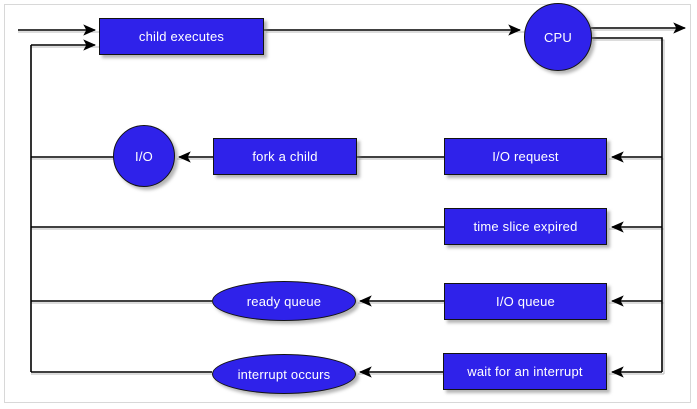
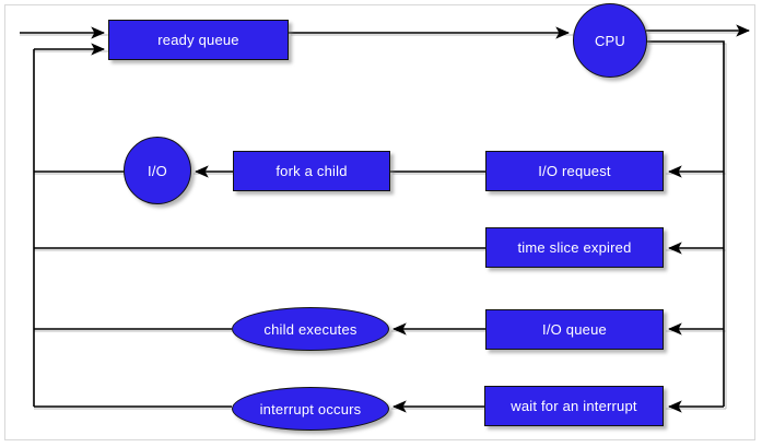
- child executes
+ ready queue
  CPU
  I/O
  fork a child
  I/O request
  time slice expired
- ready queue
+ child executes
  I/O queue
  interrupt occurs
  wait for an interrupt
